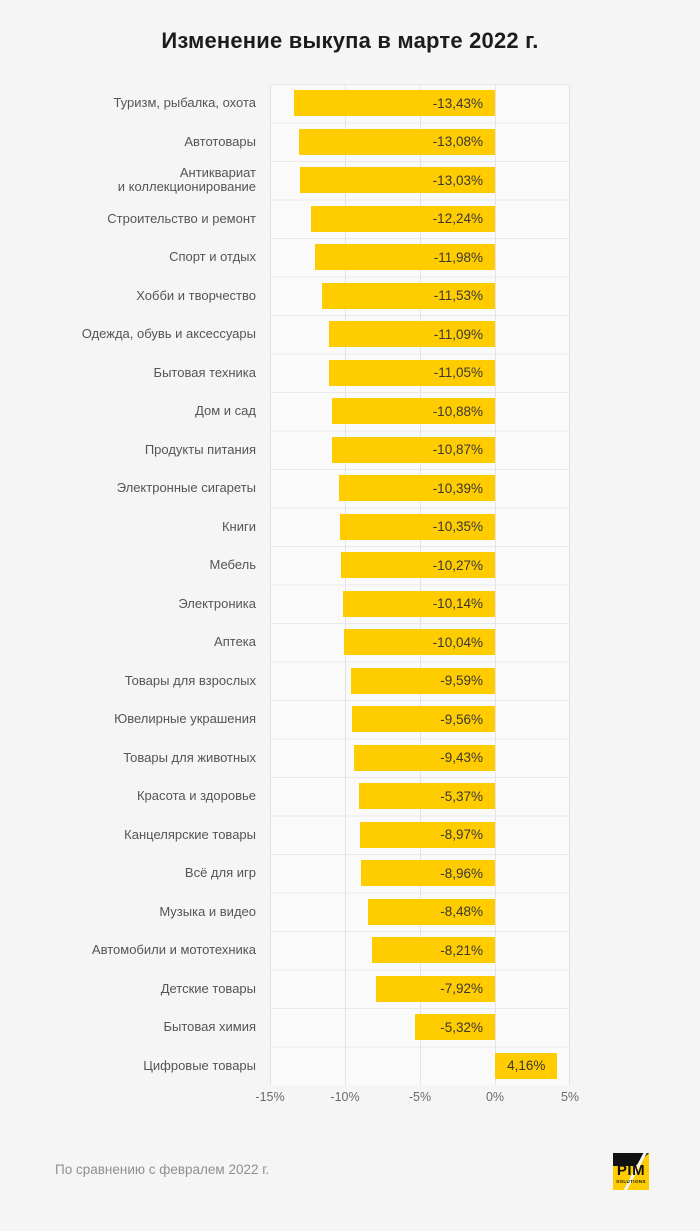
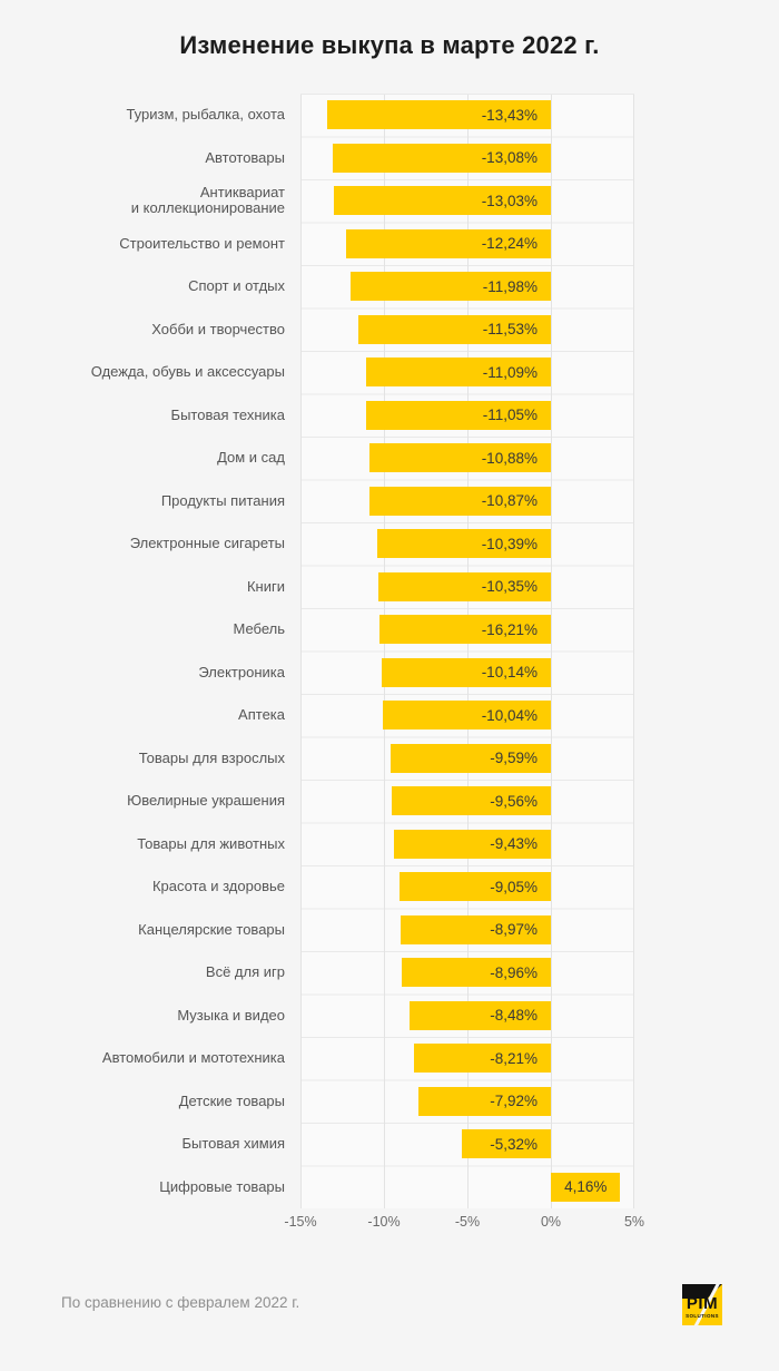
  Изменение выкупа в марте 2022 г.
  Туризм, рыбалка, охота
  -13,43%
  Автотовары
  -13,08%
  Антиквариат
  и коллекционирование
  -13,03%
  Строительство и ремонт
  -12,24%
  Спорт и отдых
  -11,98%
  Хобби и творчество
  -11,53%
  Одежда, обувь и аксессуары
  -11,09%
  Бытовая техника
  -11,05%
  Дом и сад
  -10,88%
  Продукты питания
  -10,87%
  Электронные сигареты
  -10,39%
  Книги
  -10,35%
  Мебель
- -10,27%
+ -16,21%
  Электроника
  -10,14%
  Аптека
  -10,04%
  Товары для взрослых
  -9,59%
  Ювелирные украшения
  -9,56%
  Товары для животных
  -9,43%
  Красота и здоровье
- -5,37%
+ -9,05%
  Канцелярские товары
  -8,97%
  Всё для игр
  -8,96%
  Музыка и видео
  -8,48%
  Автомобили и мототехника
  -8,21%
  Детские товары
  -7,92%
  Бытовая химия
  -5,32%
  Цифровые товары
  4,16%
  -15%
  -10%
  -5%
  0%
  5%
  По сравнению с февралем 2022 г.
  PIM
